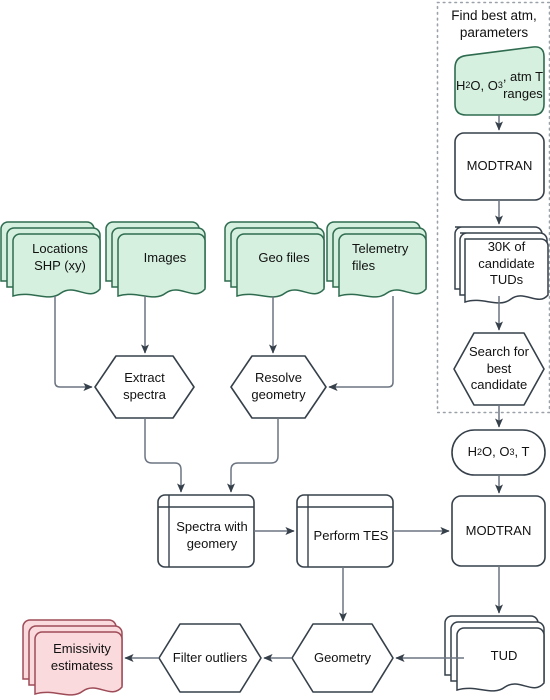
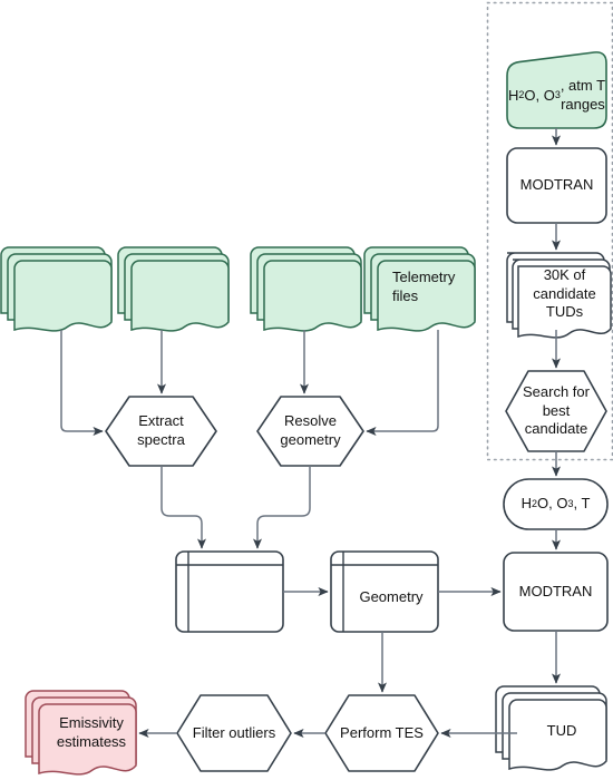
- Find best atm,
- parameters
  H
  2
  O, O
  3
  , atm T
  ranges
  MODTRAN
  30K of
  candidate
  TUDs
  Search for
  best
  candidate
  H
  2
  O, O
  3
  , T
- Locations
- SHP (xy)
- Images
- Geo files
  Telemetry
  files
  Extract
  spectra
  Resolve
  geometry
- Spectra with
- geomery
- Perform TES
+ Geometry
  MODTRAN
  TUD
- Geometry
+ Perform TES
  Filter outliers
  Emissivity
  estimatess
